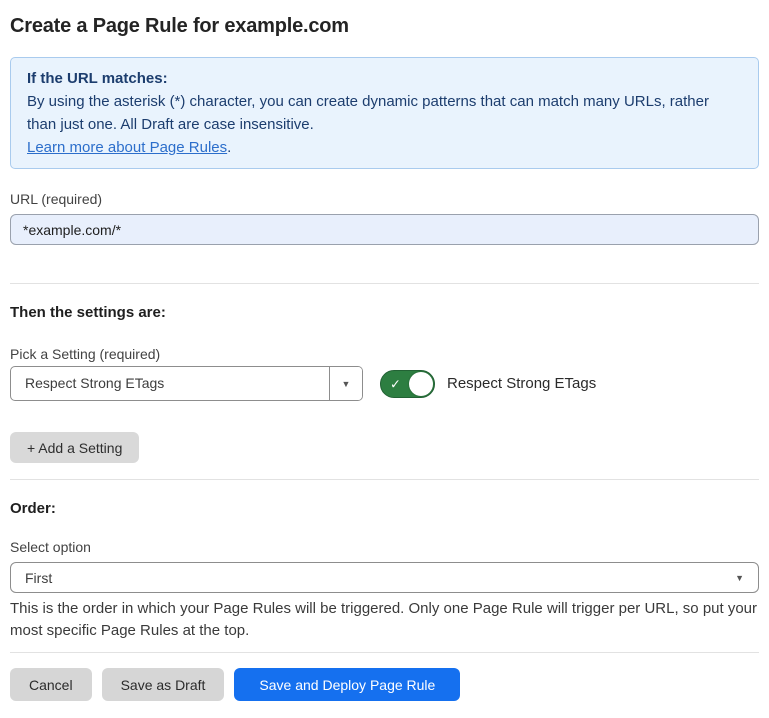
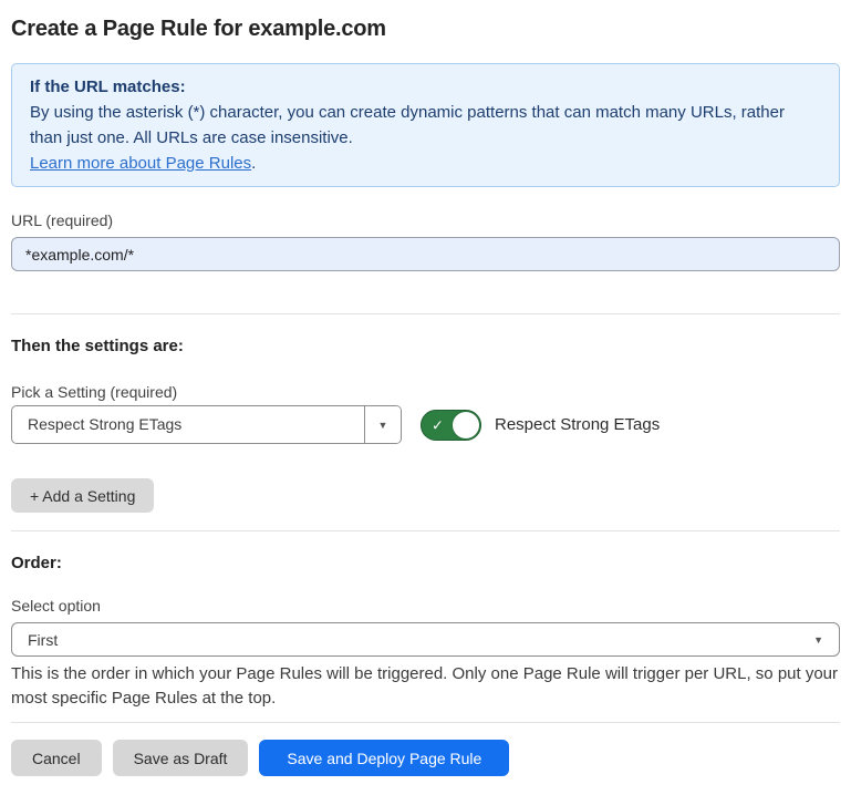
  Create a Page Rule for example.com
  If the URL matches:
- By using the asterisk (*) character, you can create dynamic patterns that can match many URLs, rather than just one. All Draft are case insensitive.
+ By using the asterisk (*) character, you can create dynamic patterns that can match many URLs, rather than just one. All URLs are case insensitive.
  Learn more about Page Rules.
  URL (required)
  *example.com/*
  Then the settings are:
  Pick a Setting (required)
  Respect Strong ETags
  ▼
  ✓
  Respect Strong ETags
  + Add a Setting
  Order:
  Select option
  First
  ▼
  This is the order in which your Page Rules will be triggered. Only one Page Rule will trigger per URL, so put your most specific Page Rules at the top.
  Cancel
  Save as Draft
  Save and Deploy Page Rule
